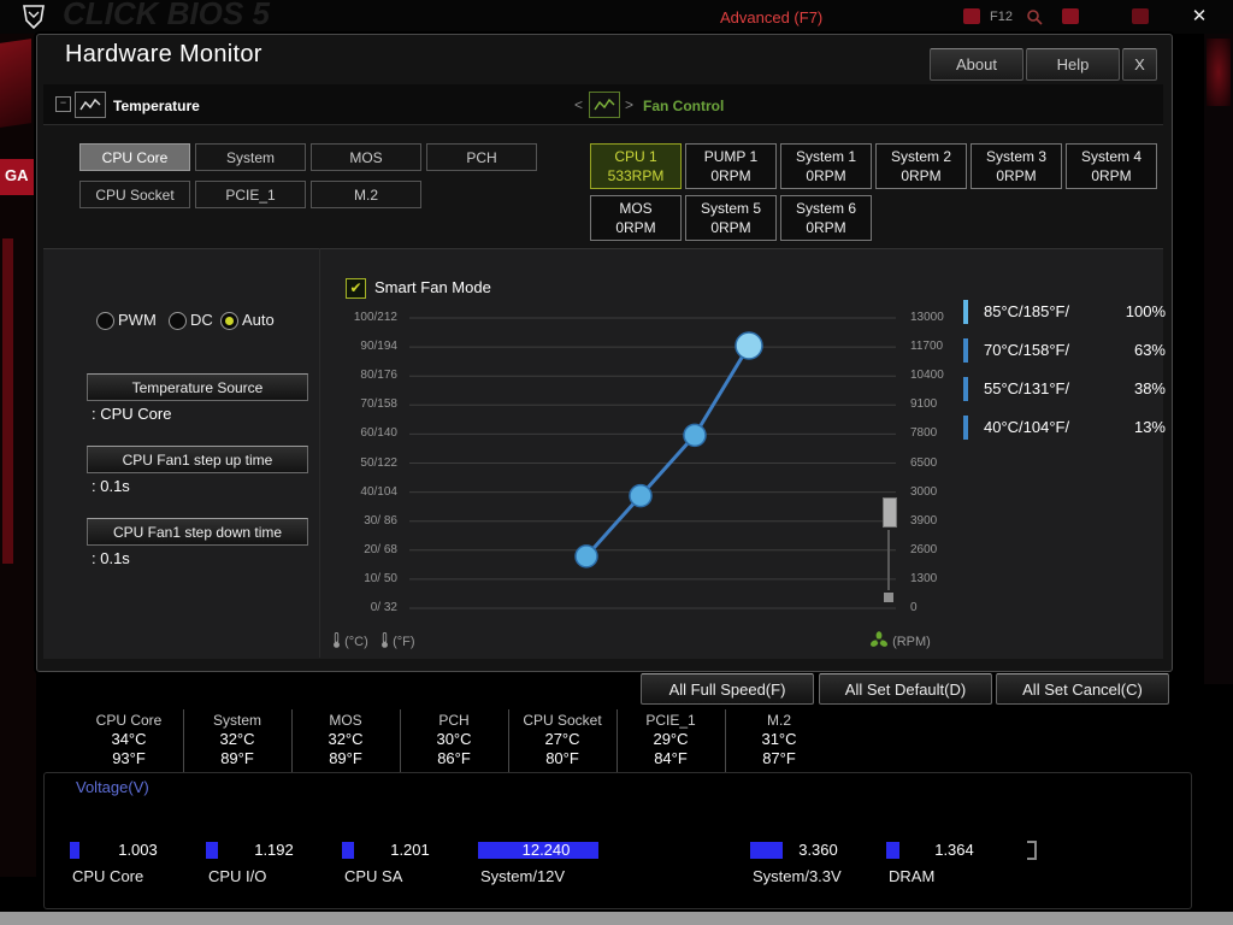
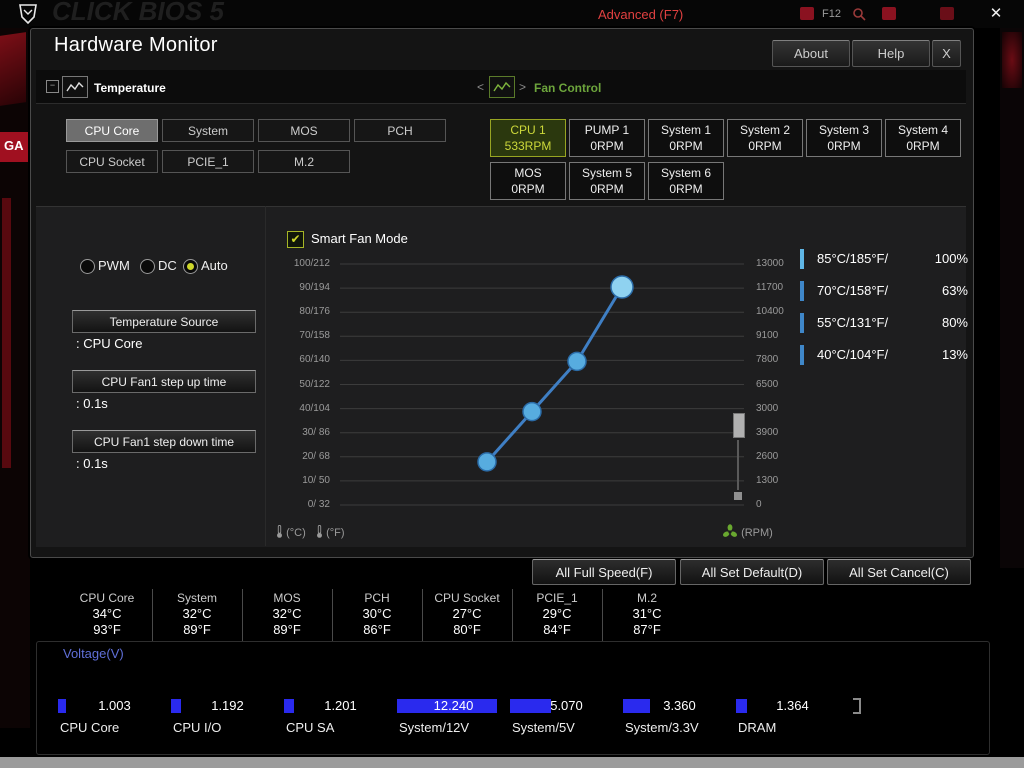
  CLICK BIOS 5
  Advanced (F7)
  F12
  ✕
  GA
  Hardware Monitor
  About
  Help
  X
  −
  Temperature
  <
  >
  Fan Control
  CPU Core
  System
  MOS
  PCH
  CPU Socket
  PCIE_1
  M.2
  CPU 1
  533RPM
  PUMP 1
  0RPM
  System 1
  0RPM
  System 2
  0RPM
  System 3
  0RPM
  System 4
  0RPM
  MOS
  0RPM
  System 5
  0RPM
  System 6
  0RPM
  PWM
  DC
  Auto
  Temperature Source
  : CPU Core
  CPU Fan1 step up time
  : 0.1s
  CPU Fan1 step down time
  : 0.1s
  Smart Fan Mode
  100/212
  90/194
  80/176
  70/158
  60/140
  50/122
  40/104
  30/ 86
  20/ 68
  10/ 50
  0/ 32
  13000
  11700
  10400
  9100
  7800
  6500
  3000
  3900
  2600
  1300
  0
  (°C)
  (°F)
  (RPM)
  85°C/185°F/
  100%
  70°C/158°F/
  63%
  55°C/131°F/
- 38%
+ 80%
  40°C/104°F/
  13%
  All Full Speed(F)
  All Set Default(D)
  All Set Cancel(C)
  CPU Core
  34°C
  93°F
  System
  32°C
  89°F
  MOS
  32°C
  89°F
  PCH
  30°C
  86°F
  CPU Socket
  27°C
  80°F
  PCIE_1
  29°C
  84°F
  M.2
  31°C
  87°F
  Voltage(V)
  1.003
  CPU Core
  1.192
  CPU I/O
  1.201
  CPU SA
  12.240
  System/12V
+ 5.070
+ System/5V
  3.360
  System/3.3V
  1.364
  DRAM
